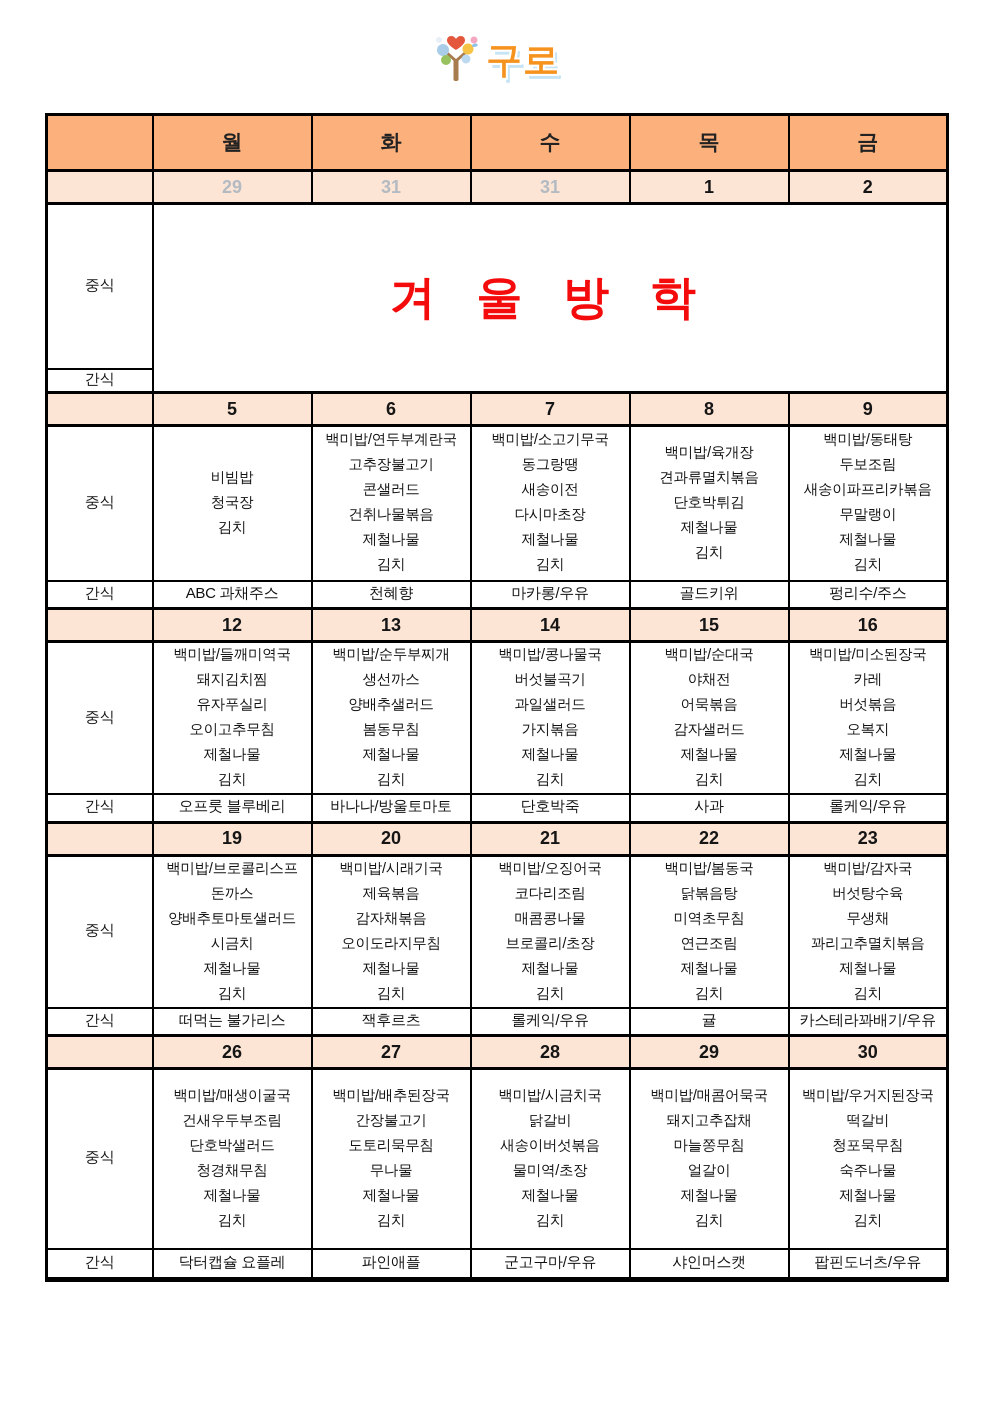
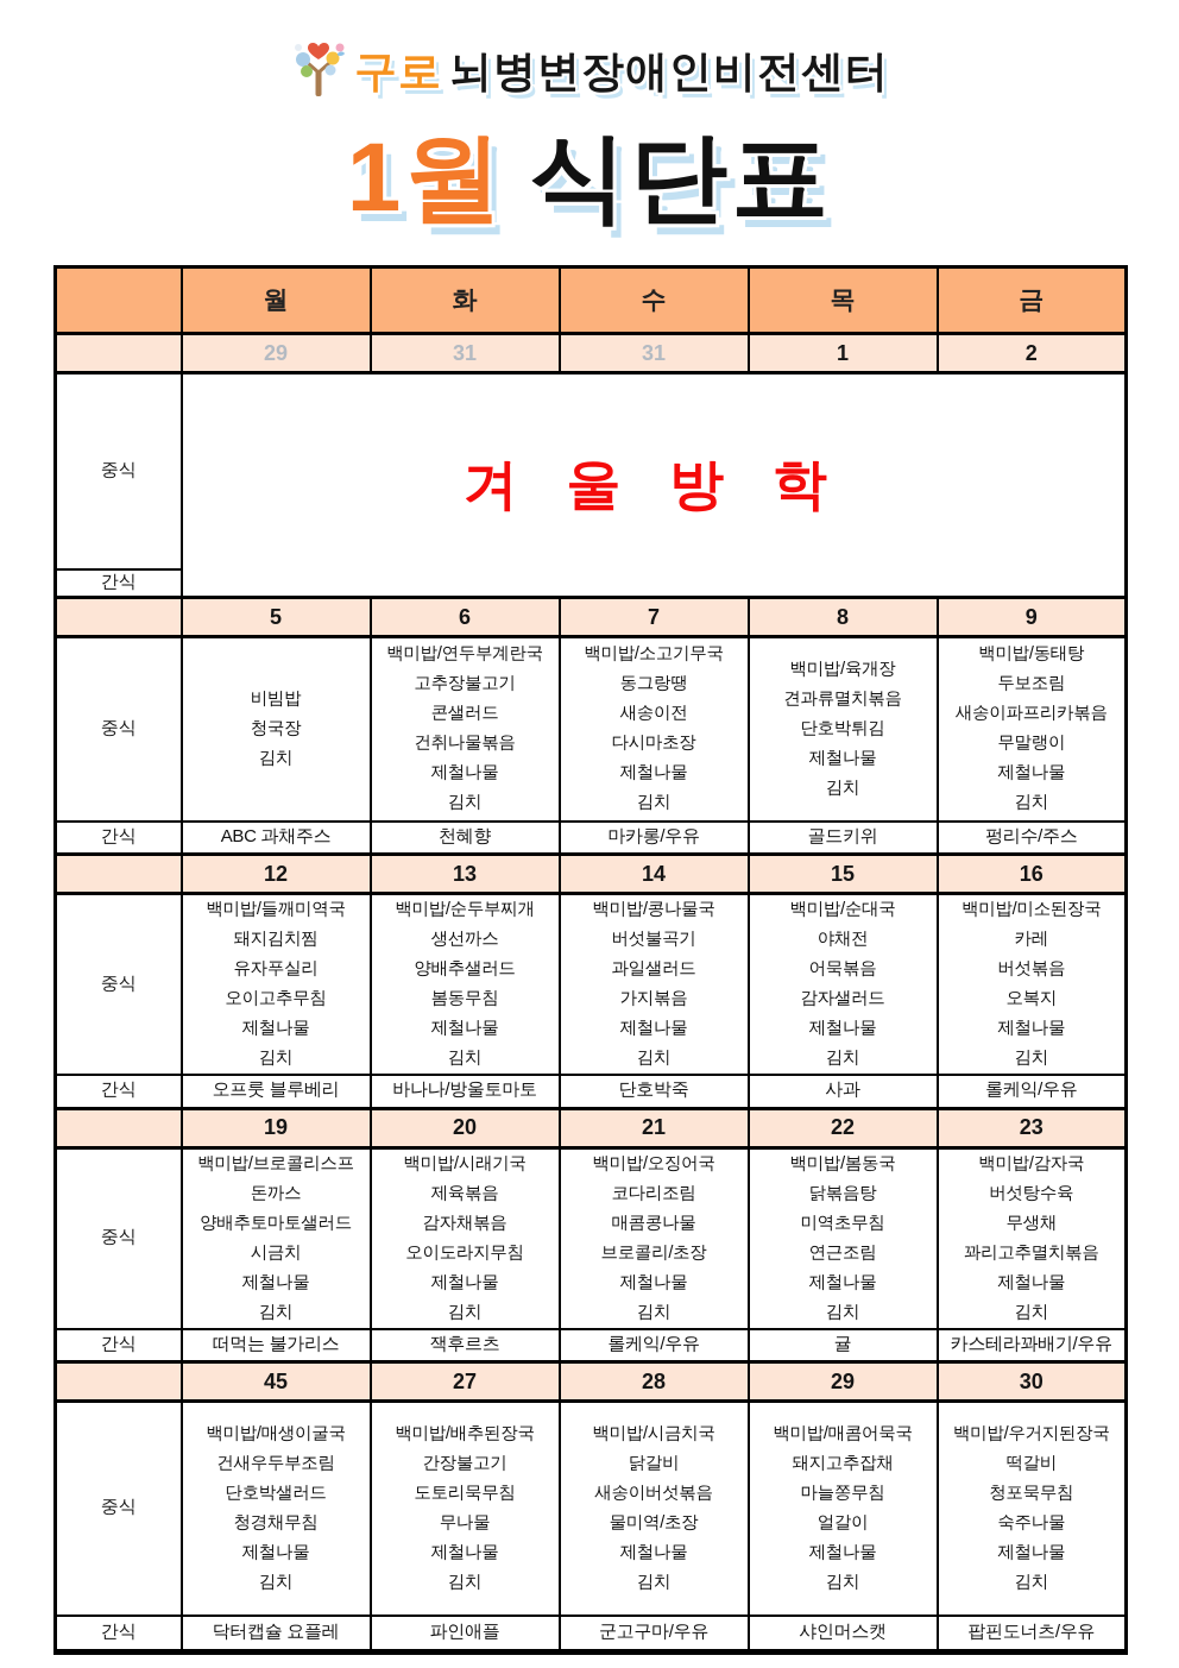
  구로
+ 뇌병변장애인비전센터
+ 1월
+ 식단표
  	월	화	수	목	금
  	29	31	31	1	2
  중식	겨 울 방 학
  간식
  	5	6	7	8	9
  중식	비빔밥청국장김치	백미밥/연두부계란국고추장불고기콘샐러드건취나물볶음제철나물김치	백미밥/소고기무국동그랑땡새송이전다시마초장제철나물김치	백미밥/육개장견과류멸치볶음단호박튀김제철나물김치	백미밥/동태탕두보조림새송이파프리카볶음무말랭이제철나물김치
  간식	ABC 과채주스	천혜향	마카롱/우유	골드키위	펑리수/주스
  	12	13	14	15	16
  중식	백미밥/들깨미역국돼지김치찜유자푸실리오이고추무침제철나물김치	백미밥/순두부찌개생선까스양배추샐러드봄동무침제철나물김치	백미밥/콩나물국버섯불곡기과일샐러드가지볶음제철나물김치	백미밥/순대국야채전어묵볶음감자샐러드제철나물김치	백미밥/미소된장국카레버섯볶음오복지제철나물김치
  간식	오프룻 블루베리	바나나/방울토마토	단호박죽	사과	롤케익/우유
  	19	20	21	22	23
  중식	백미밥/브로콜리스프돈까스양배추토마토샐러드시금치제철나물김치	백미밥/시래기국제육볶음감자채볶음오이도라지무침제철나물김치	백미밥/오징어국코다리조림매콤콩나물브로콜리/초장제철나물김치	백미밥/봄동국닭볶음탕미역초무침연근조림제철나물김치	백미밥/감자국버섯탕수육무생채꽈리고추멸치볶음제철나물김치
  간식	떠먹는 불가리스	잭후르츠	롤케익/우유	귤	카스테라꽈배기/우유
- 	26	27	28	29	30
+ 	45	27	28	29	30
  중식	백미밥/매생이굴국건새우두부조림단호박샐러드청경채무침제철나물김치	백미밥/배추된장국간장불고기도토리묵무침무나물제철나물김치	백미밥/시금치국닭갈비새송이버섯볶음물미역/초장제철나물김치	백미밥/매콤어묵국돼지고추잡채마늘쫑무침얼갈이제철나물김치	백미밥/우거지된장국떡갈비청포묵무침숙주나물제철나물김치
  간식	닥터캡슐 요플레	파인애플	군고구마/우유	샤인머스캣	팝핀도너츠/우유
